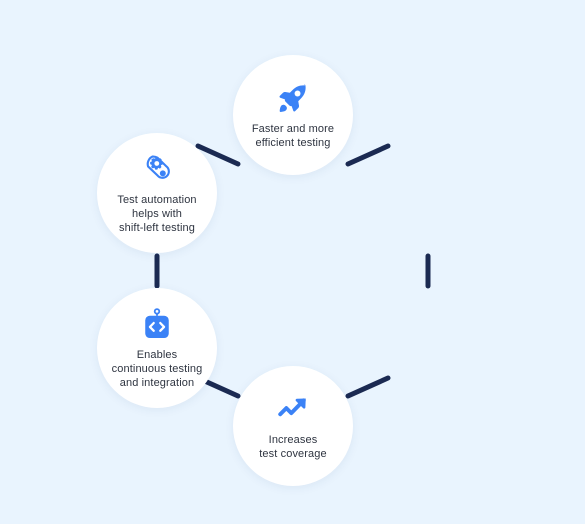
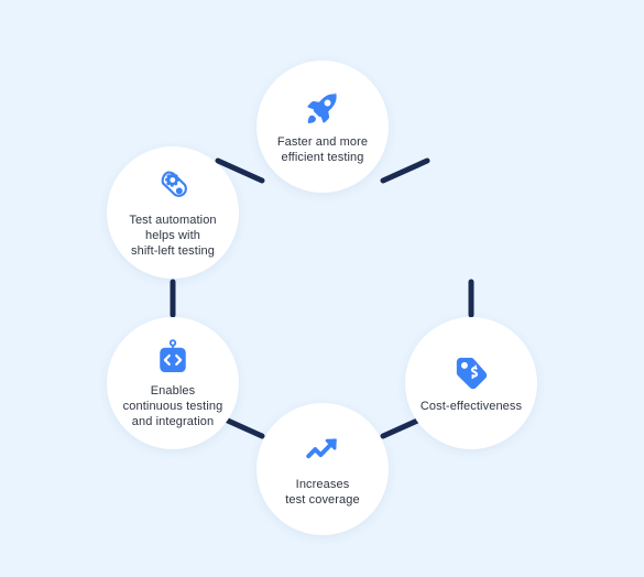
  Faster and more
  efficient testing
+ Cost-effectiveness
  Increases
  test coverage
  Enables
  continuous testing
  and integration
  Test automation
  helps with
  shift-left testing
